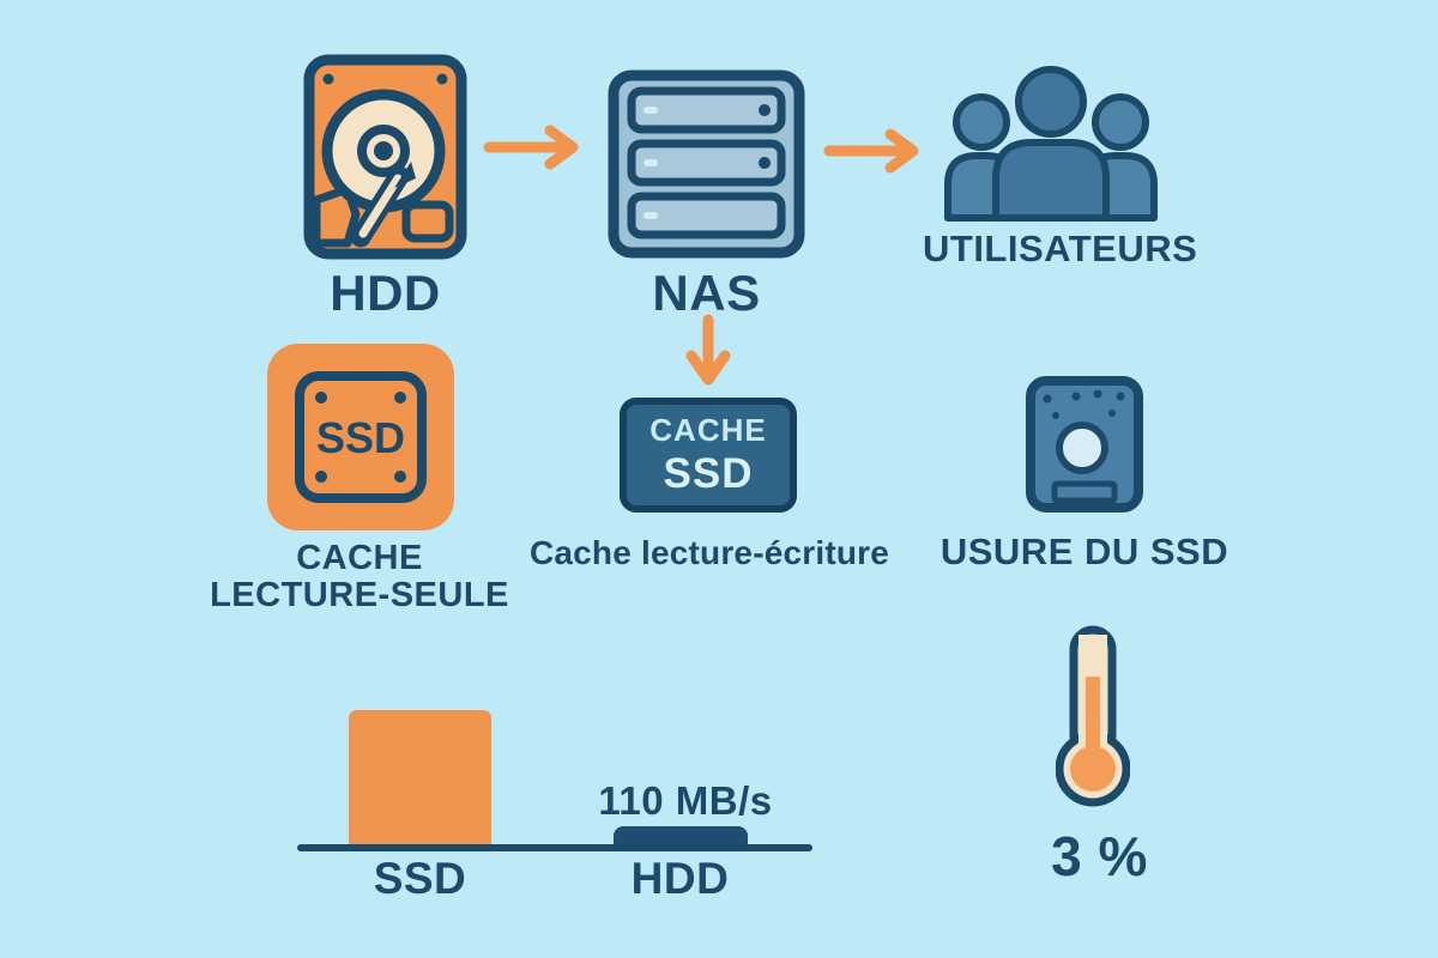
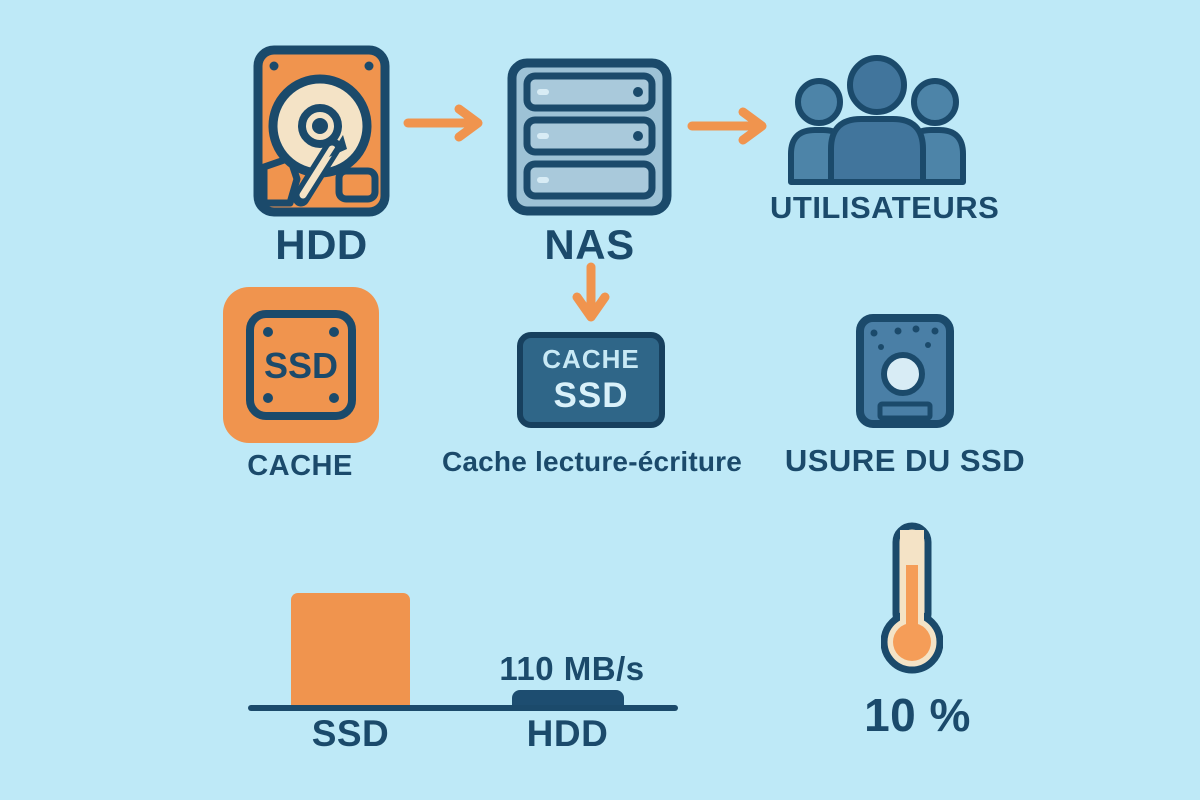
  HDD
  NAS
  UTILISATEURS
  SSD
  CACHE
- LECTURE-SEULE
  CACHE
  SSD
  Cache lecture-écriture
  USURE DU SSD
  110 MB/s
  SSD
  HDD
- 3 %
+ 10 %
